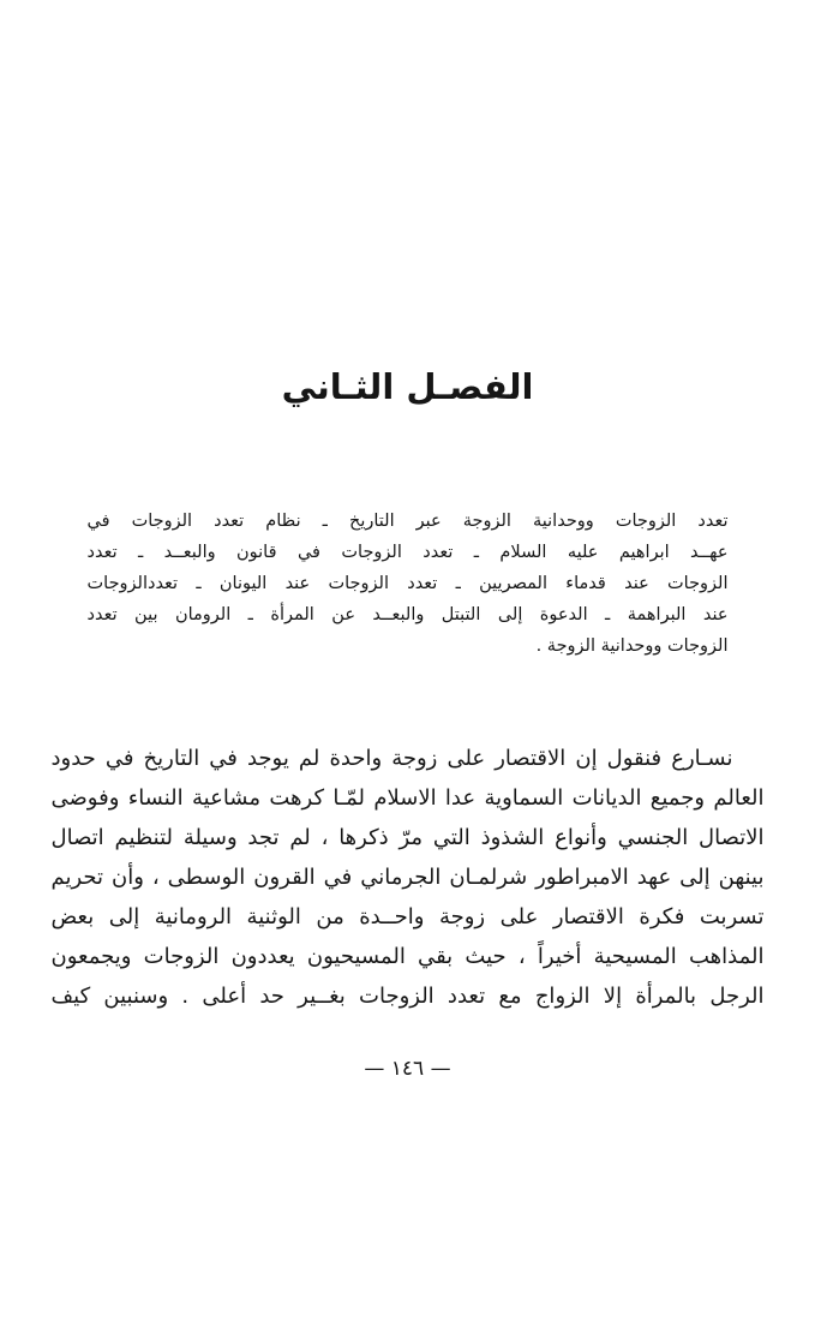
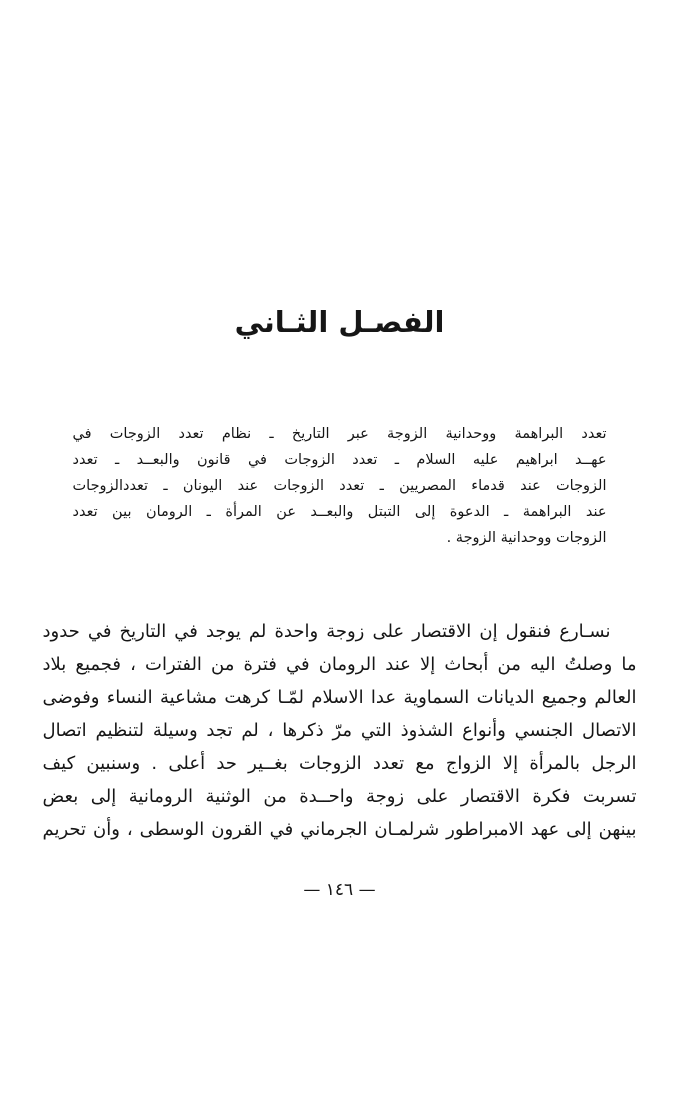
  الفصـل الثـاني
- تعدد الزوجات ووحدانية الزوجة عبر التاريخ ـ نظام تعدد الزوجات في
+ تعدد البراهمة ووحدانية الزوجة عبر التاريخ ـ نظام تعدد الزوجات في
  عهــد ابراهيم عليه السلام ـ تعدد الزوجات في قانون والبعــد ـ تعدد
  الزوجات عند قدماء المصريين ـ تعدد الزوجات عند اليونان ـ تعددالزوجات
  عند البراهمة ـ الدعوة إلى التبتل والبعــد عن المرأة ـ الرومان بين تعدد
  الزوجات ووحدانية الزوجة .
  نسـارع فنقول إن الاقتصار على زوجة واحدة لم يوجد في التاريخ في حدود
+ ما وصلتُ اليه من أبحاث إلا عند الرومان في فترة من الفترات ، فجميع بلاد
  العالم وجميع الديانات السماوية عدا الاسلام لمّـا كرهت مشاعية النساء وفوضى
  الاتصال الجنسي وأنواع الشذوذ التي مرّ ذكرها ، لم تجد وسيلة لتنظيم اتصال
- بينهن إلى عهد الامبراطور شرلمـان الجرماني في القرون الوسطى ، وأن تحريم
+ الرجل بالمرأة إلا الزواج مع تعدد الزوجات بغــير حد أعلى . وسنبين كيف
  تسربت فكرة الاقتصار على زوجة واحــدة من الوثنية الرومانية إلى بعض
- المذاهب المسيحية أخيراً ، حيث بقي المسيحيون يعددون الزوجات ويجمعون
- الرجل بالمرأة إلا الزواج مع تعدد الزوجات بغــير حد أعلى . وسنبين كيف
+ بينهن إلى عهد الامبراطور شرلمـان الجرماني في القرون الوسطى ، وأن تحريم
  — ١٤٦ —
